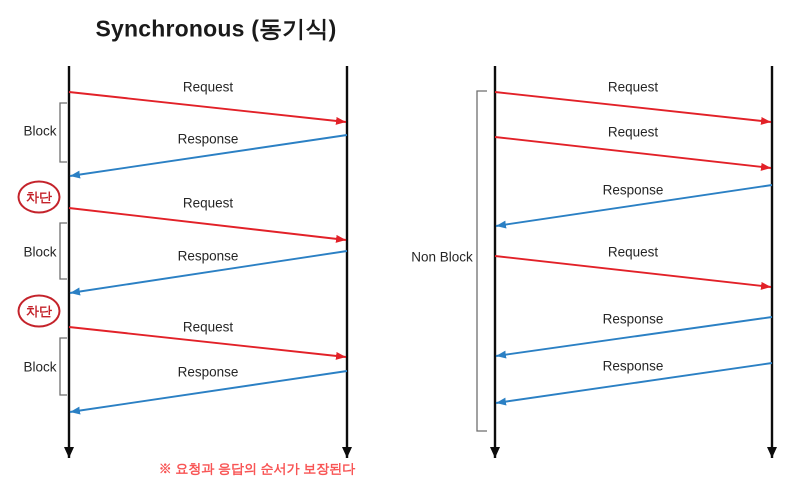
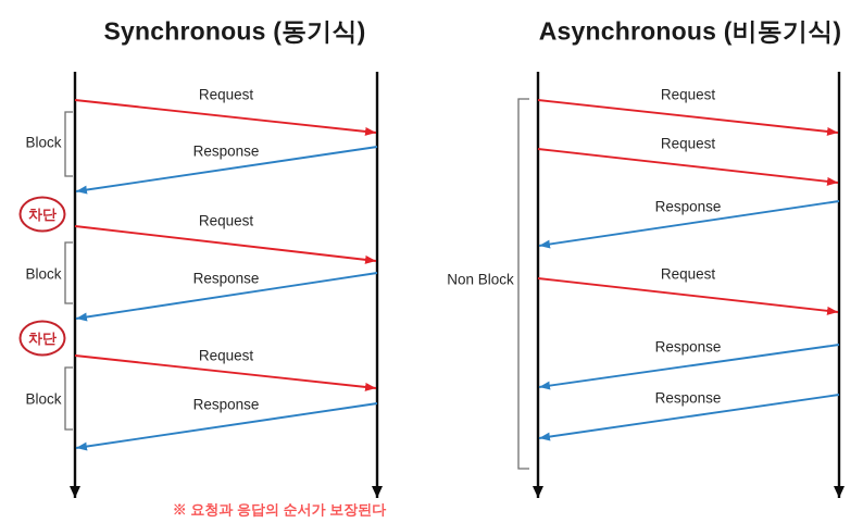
  Synchronous (동기식)
  Request
  Response
  Request
  Response
  Request
  Response
  Block
  Block
  Block
  차단
  차단
  ※ 요청과 응답의 순서가 보장된다
+ Asynchronous (비동기식)
  Request
  Request
  Response
  Request
  Response
  Response
  Non Block
